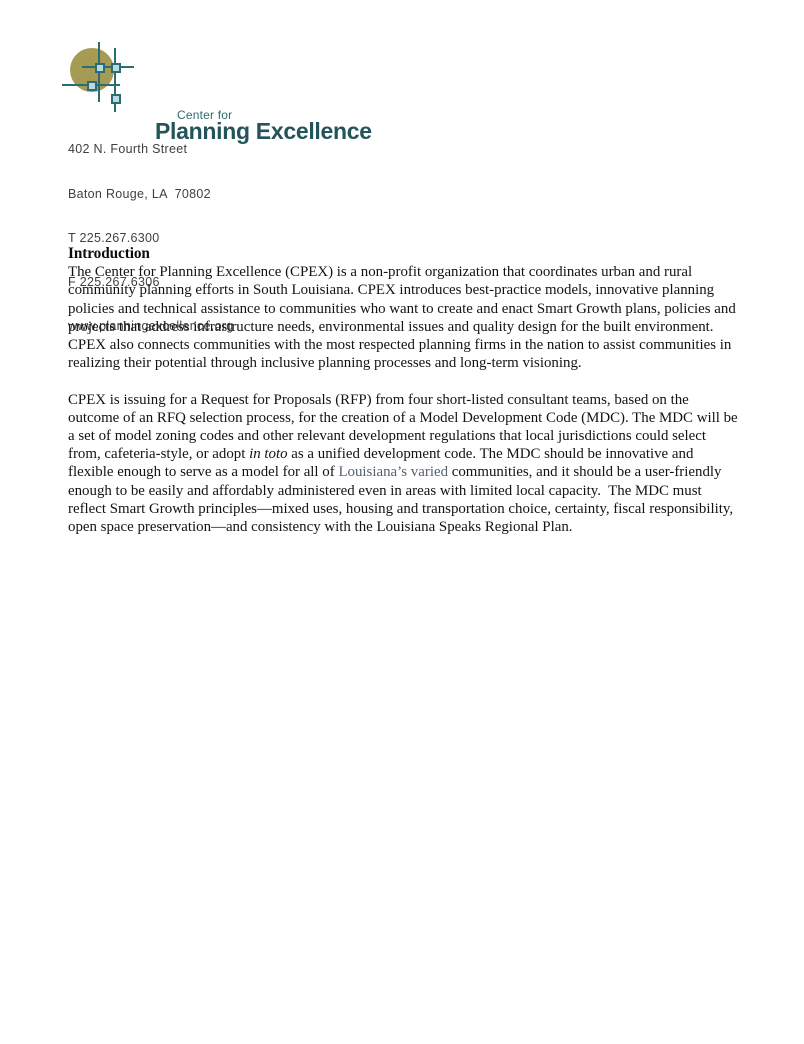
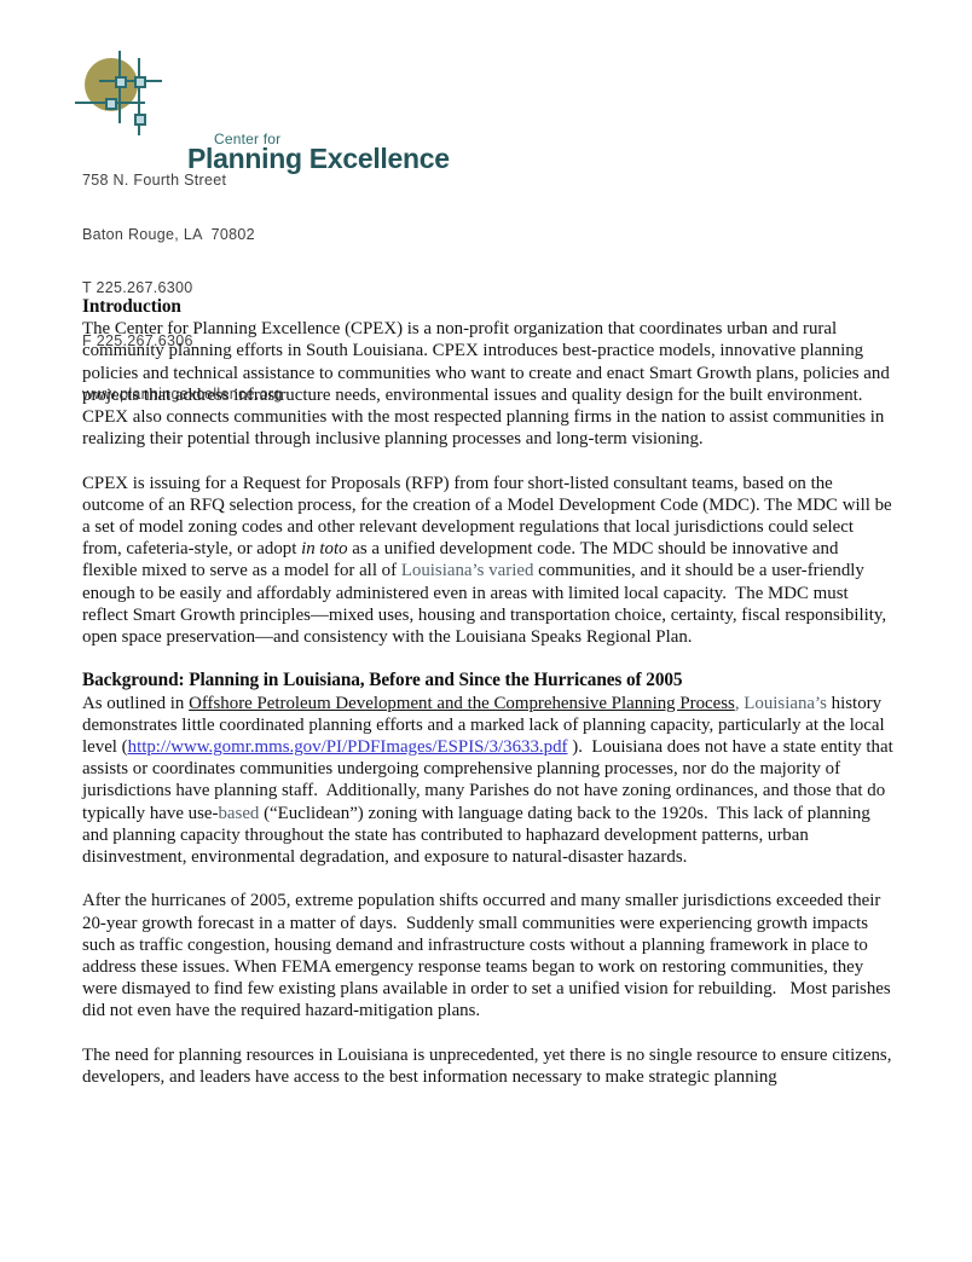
  Center for
  Planning Excellence
- 402 N. Fourth Street
+ 758 N. Fourth Street
  Baton Rouge, LA 70802
  T 225.267.6300
  F 225.267.6306
  www.planningexcellence.org
  Introduction
  The Center for Planning Excellence (CPEX) is a non-profit organization that coordinates urban and rural community planning efforts in South Louisiana. CPEX introduces best-practice models, innovative planning policies and technical assistance to communities who want to create and enact Smart Growth plans, policies and projects that address infrastructure needs, environmental issues and quality design for the built environment. CPEX also connects communities with the most respected planning firms in the nation to assist communities in realizing their potential through inclusive planning processes and long-term visioning.
- CPEX is issuing for a Request for Proposals (RFP) from four short-listed consultant teams, based on the outcome of an RFQ selection process, for the creation of a Model Development Code (MDC). The MDC will be a set of model zoning codes and other relevant development regulations that local jurisdictions could select from, cafeteria-style, or adopt in toto as a unified development code. The MDC should be innovative and flexible enough to serve as a model for all of Louisiana’s varied communities, and it should be a user-friendly enough to be easily and affordably administered even in areas with limited local capacity. The MDC must reflect Smart Growth principles—mixed uses, housing and transportation choice, certainty, fiscal responsibility, open space preservation—and consistency with the Louisiana Speaks Regional Plan.
+ CPEX is issuing for a Request for Proposals (RFP) from four short-listed consultant teams, based on the outcome of an RFQ selection process, for the creation of a Model Development Code (MDC). The MDC will be a set of model zoning codes and other relevant development regulations that local jurisdictions could select from, cafeteria-style, or adopt in toto as a unified development code. The MDC should be innovative and flexible mixed to serve as a model for all of Louisiana’s varied communities, and it should be a user-friendly enough to be easily and affordably administered even in areas with limited local capacity. The MDC must reflect Smart Growth principles—mixed uses, housing and transportation choice, certainty, fiscal responsibility, open space preservation—and consistency with the Louisiana Speaks Regional Plan.
+ Background: Planning in Louisiana, Before and Since the Hurricanes of 2005
+ As outlined in Offshore Petroleum Development and the Comprehensive Planning Process, Louisiana’s history demonstrates little coordinated planning efforts and a marked lack of planning capacity, particularly at the local level (http://www.gomr.mms.gov/PI/PDFImages/ESPIS/3/3633.pdf ). Louisiana does not have a state entity that assists or coordinates communities undergoing comprehensive planning processes, nor do the majority of jurisdictions have planning staff. Additionally, many Parishes do not have zoning ordinances, and those that do typically have use-based (“Euclidean”) zoning with language dating back to the 1920s. This lack of planning and planning capacity throughout the state has contributed to haphazard development patterns, urban disinvestment, environmental degradation, and exposure to natural-disaster hazards.
+ After the hurricanes of 2005, extreme population shifts occurred and many smaller jurisdictions exceeded their 20-year growth forecast in a matter of days. Suddenly small communities were experiencing growth impacts such as traffic congestion, housing demand and infrastructure costs without a planning framework in place to address these issues. When FEMA emergency response teams began to work on restoring communities, they were dismayed to find few existing plans available in order to set a unified vision for rebuilding. Most parishes did not even have the required hazard-mitigation plans.
+ The need for planning resources in Louisiana is unprecedented, yet there is no single resource to ensure citizens, developers, and leaders have access to the best information necessary to make strategic planning
